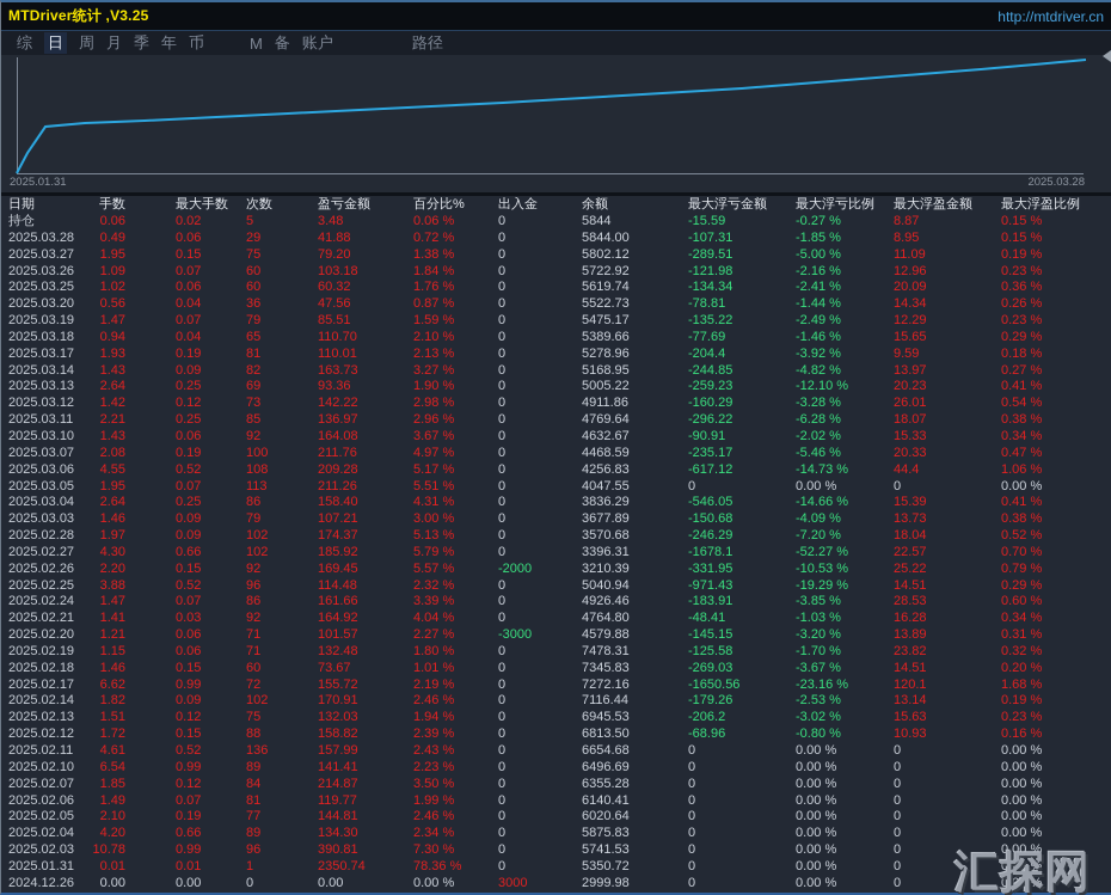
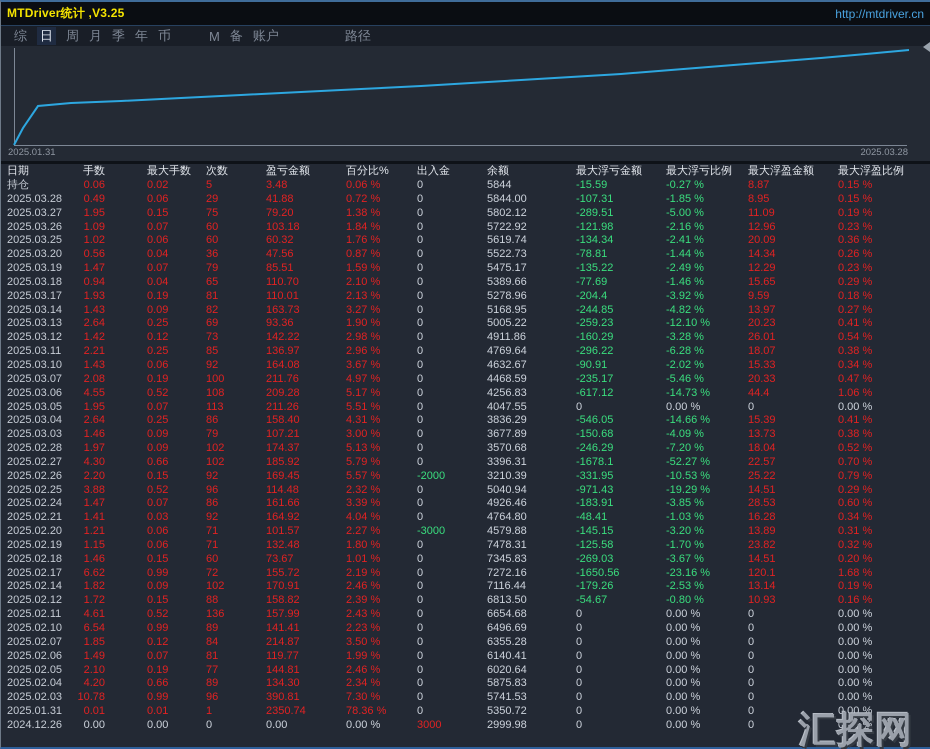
  MTDriver统计 ,V3.25
  http://mtdriver.cn
  综
  日
  周
  月
  季
  年
  币
  M
  备
  账户
  路径
  2025.01.31
  2025.03.28
  日期	手数	最大手数	次数	盈亏金额	百分比%	出入金	余额	最大浮亏金额	最大浮亏比例	最大浮盈金额	最大浮盈比例
  持仓	0.06	0.02	5	3.48	0.06 %	0	5844	-15.59	-0.27 %	8.87	0.15 %
  2025.03.28	0.49	0.06	29	41.88	0.72 %	0	5844.00	-107.31	-1.85 %	8.95	0.15 %
  2025.03.27	1.95	0.15	75	79.20	1.38 %	0	5802.12	-289.51	-5.00 %	11.09	0.19 %
  2025.03.26	1.09	0.07	60	103.18	1.84 %	0	5722.92	-121.98	-2.16 %	12.96	0.23 %
  2025.03.25	1.02	0.06	60	60.32	1.76 %	0	5619.74	-134.34	-2.41 %	20.09	0.36 %
  2025.03.20	0.56	0.04	36	47.56	0.87 %	0	5522.73	-78.81	-1.44 %	14.34	0.26 %
  2025.03.19	1.47	0.07	79	85.51	1.59 %	0	5475.17	-135.22	-2.49 %	12.29	0.23 %
  2025.03.18	0.94	0.04	65	110.70	2.10 %	0	5389.66	-77.69	-1.46 %	15.65	0.29 %
  2025.03.17	1.93	0.19	81	110.01	2.13 %	0	5278.96	-204.4	-3.92 %	9.59	0.18 %
  2025.03.14	1.43	0.09	82	163.73	3.27 %	0	5168.95	-244.85	-4.82 %	13.97	0.27 %
  2025.03.13	2.64	0.25	69	93.36	1.90 %	0	5005.22	-259.23	-12.10 %	20.23	0.41 %
  2025.03.12	1.42	0.12	73	142.22	2.98 %	0	4911.86	-160.29	-3.28 %	26.01	0.54 %
  2025.03.11	2.21	0.25	85	136.97	2.96 %	0	4769.64	-296.22	-6.28 %	18.07	0.38 %
  2025.03.10	1.43	0.06	92	164.08	3.67 %	0	4632.67	-90.91	-2.02 %	15.33	0.34 %
  2025.03.07	2.08	0.19	100	211.76	4.97 %	0	4468.59	-235.17	-5.46 %	20.33	0.47 %
  2025.03.06	4.55	0.52	108	209.28	5.17 %	0	4256.83	-617.12	-14.73 %	44.4	1.06 %
  2025.03.05	1.95	0.07	113	211.26	5.51 %	0	4047.55	0	0.00 %	0	0.00 %
  2025.03.04	2.64	0.25	86	158.40	4.31 %	0	3836.29	-546.05	-14.66 %	15.39	0.41 %
  2025.03.03	1.46	0.09	79	107.21	3.00 %	0	3677.89	-150.68	-4.09 %	13.73	0.38 %
  2025.02.28	1.97	0.09	102	174.37	5.13 %	0	3570.68	-246.29	-7.20 %	18.04	0.52 %
  2025.02.27	4.30	0.66	102	185.92	5.79 %	0	3396.31	-1678.1	-52.27 %	22.57	0.70 %
  2025.02.26	2.20	0.15	92	169.45	5.57 %	-2000	3210.39	-331.95	-10.53 %	25.22	0.79 %
  2025.02.25	3.88	0.52	96	114.48	2.32 %	0	5040.94	-971.43	-19.29 %	14.51	0.29 %
  2025.02.24	1.47	0.07	86	161.66	3.39 %	0	4926.46	-183.91	-3.85 %	28.53	0.60 %
  2025.02.21	1.41	0.03	92	164.92	4.04 %	0	4764.80	-48.41	-1.03 %	16.28	0.34 %
  2025.02.20	1.21	0.06	71	101.57	2.27 %	-3000	4579.88	-145.15	-3.20 %	13.89	0.31 %
  2025.02.19	1.15	0.06	71	132.48	1.80 %	0	7478.31	-125.58	-1.70 %	23.82	0.32 %
  2025.02.18	1.46	0.15	60	73.67	1.01 %	0	7345.83	-269.03	-3.67 %	14.51	0.20 %
  2025.02.17	6.62	0.99	72	155.72	2.19 %	0	7272.16	-1650.56	-23.16 %	120.1	1.68 %
  2025.02.14	1.82	0.09	102	170.91	2.46 %	0	7116.44	-179.26	-2.53 %	13.14	0.19 %
- 2025.02.13	1.51	0.12	75	132.03	1.94 %	0	6945.53	-206.2	-3.02 %	15.63	0.23 %
- 2025.02.12	1.72	0.15	88	158.82	2.39 %	0	6813.50	-68.96	-0.80 %	10.93	0.16 %
+ 2025.02.12	1.72	0.15	88	158.82	2.39 %	0	6813.50	-54.67	-0.80 %	10.93	0.16 %
  2025.02.11	4.61	0.52	136	157.99	2.43 %	0	6654.68	0	0.00 %	0	0.00 %
  2025.02.10	6.54	0.99	89	141.41	2.23 %	0	6496.69	0	0.00 %	0	0.00 %
  2025.02.07	1.85	0.12	84	214.87	3.50 %	0	6355.28	0	0.00 %	0	0.00 %
  2025.02.06	1.49	0.07	81	119.77	1.99 %	0	6140.41	0	0.00 %	0	0.00 %
  2025.02.05	2.10	0.19	77	144.81	2.46 %	0	6020.64	0	0.00 %	0	0.00 %
  2025.02.04	4.20	0.66	89	134.30	2.34 %	0	5875.83	0	0.00 %	0	0.00 %
  2025.02.03	10.78	0.99	96	390.81	7.30 %	0	5741.53	0	0.00 %	0	0.00 %
  2025.01.31	0.01	0.01	1	2350.74	78.36 %	0	5350.72	0	0.00 %	0	0.00 %
  2024.12.26	0.00	0.00	0	0.00	0.00 %	3000	2999.98	0	0.00 %	0	0.00 %
  汇探网
